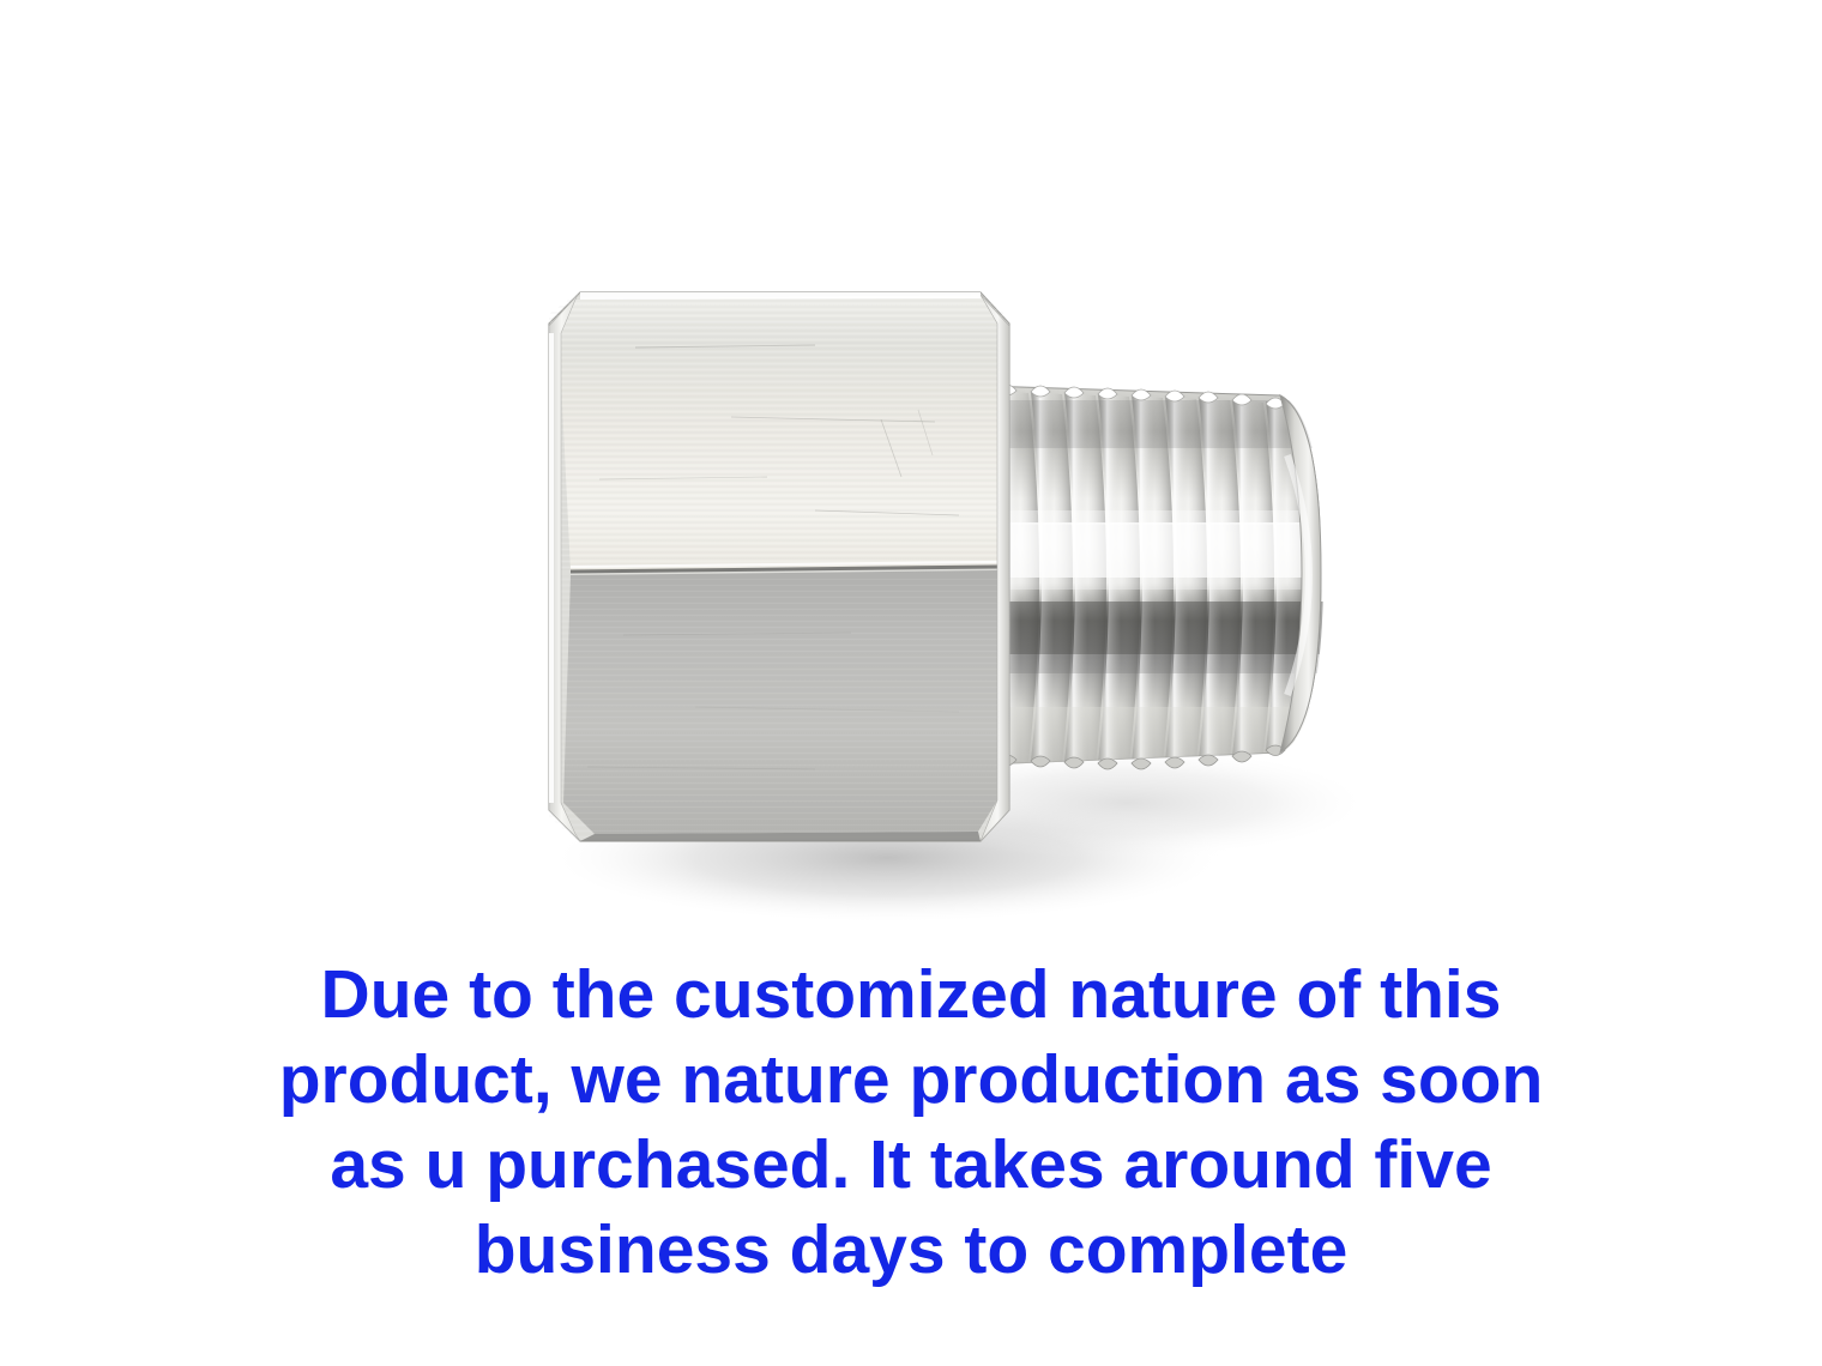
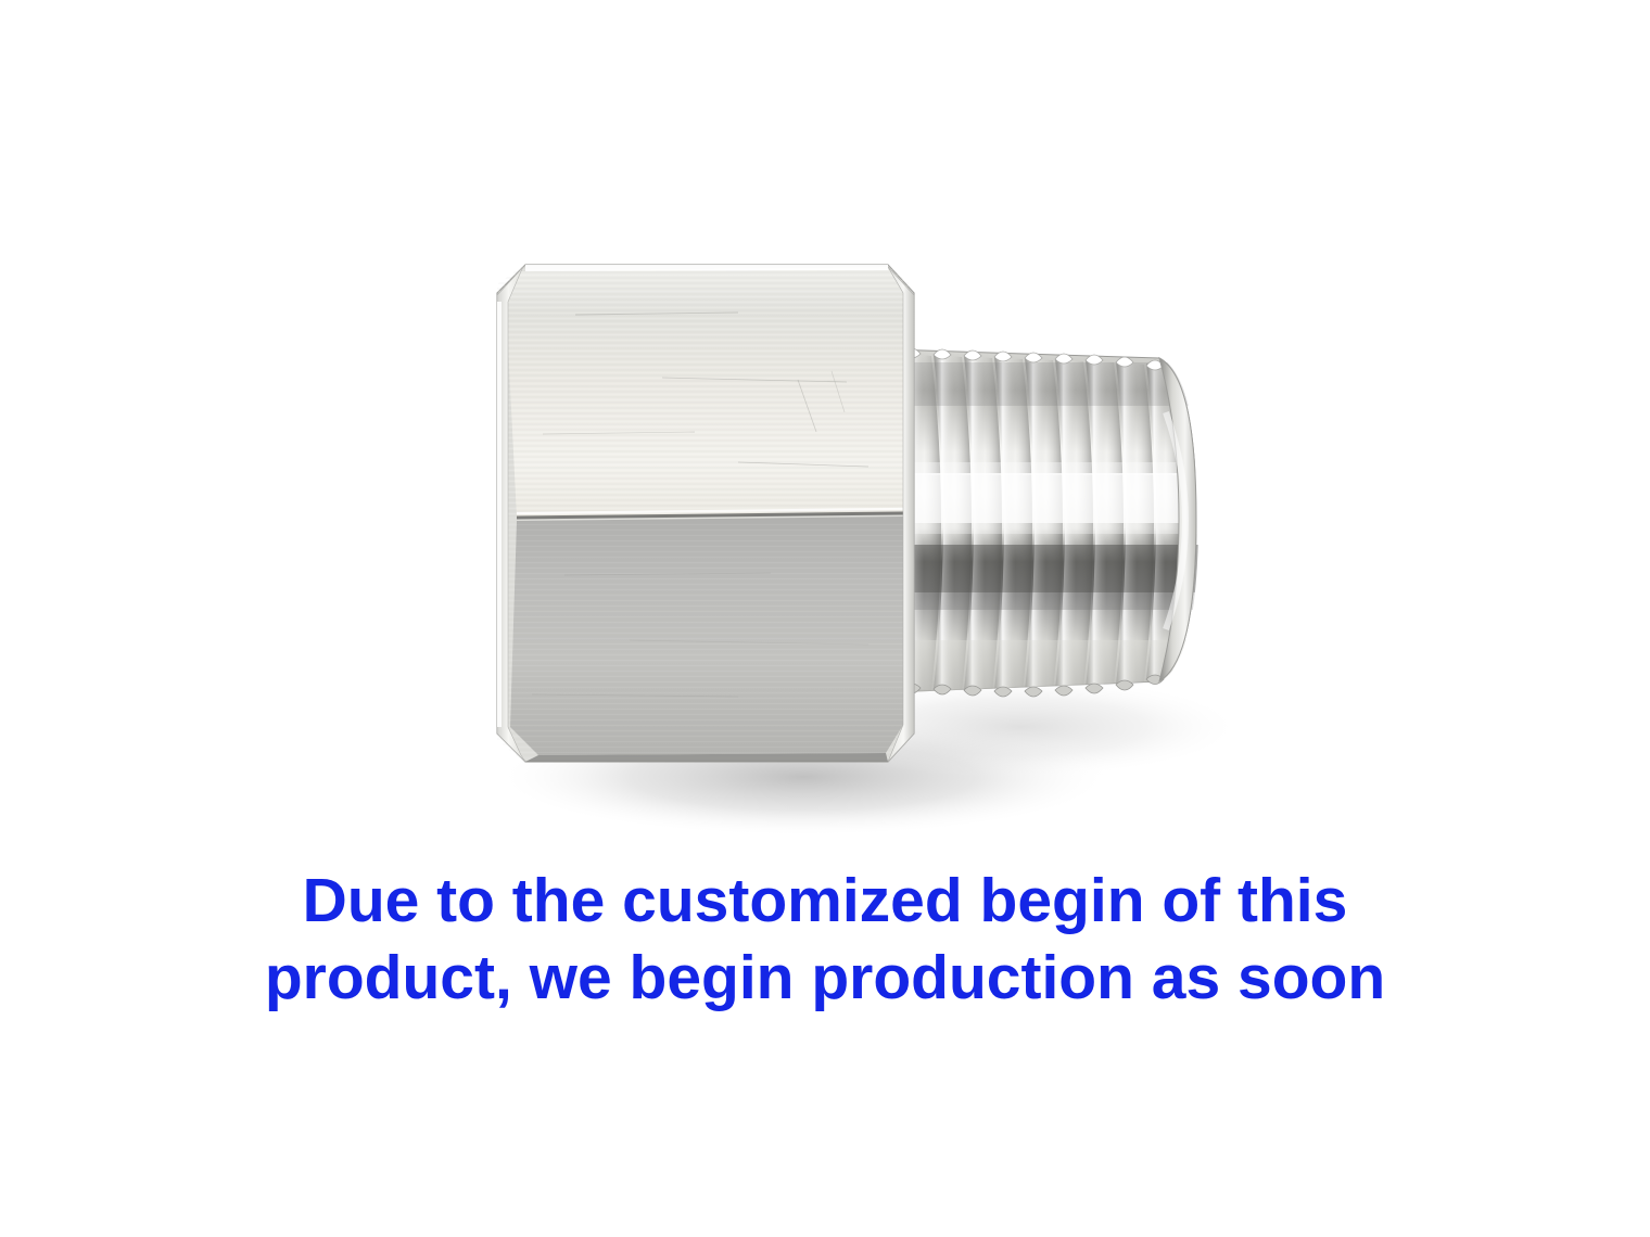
- Due to the customized nature of this
+ Due to the customized begin of this
- product, we nature production as soon
+ product, we begin production as soon
- as u purchased. It takes around five
- business days to complete
